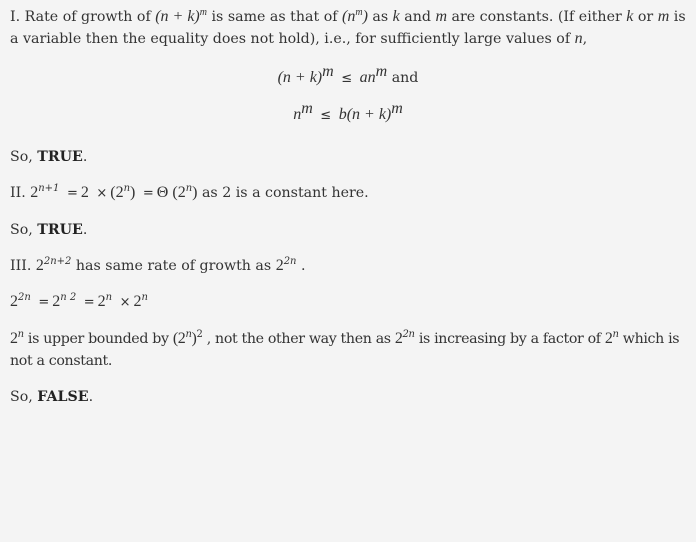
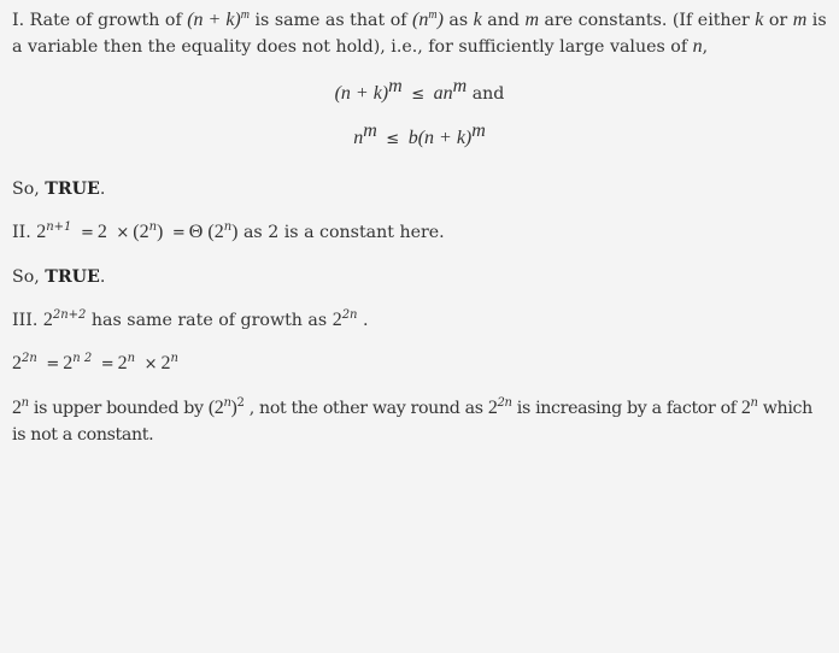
  I. Rate of growth of (n + k)m is same as that of (nm) as k and m are constants. (If either k or m is a variable then the equality does not hold), i.e., for sufficiently large values of n,
  (n + k)m ≤ anm and
  nm ≤ b(n + k)m
  So, TRUE.
  II. 2n+1 = 2 × (2n) = Θ (2n) as 2 is a constant here.
  So, TRUE.
  III. 22n+2 has same rate of growth as 22n .
  22n = 2n 2 = 2n × 2n
- 2n is upper bounded by (2n)2 , not the other way then as 22n is increasing by a factor of 2n which is not a constant.
+ 2n is upper bounded by (2n)2 , not the other way round as 22n is increasing by a factor of 2n which is not a constant.
- So, FALSE.
